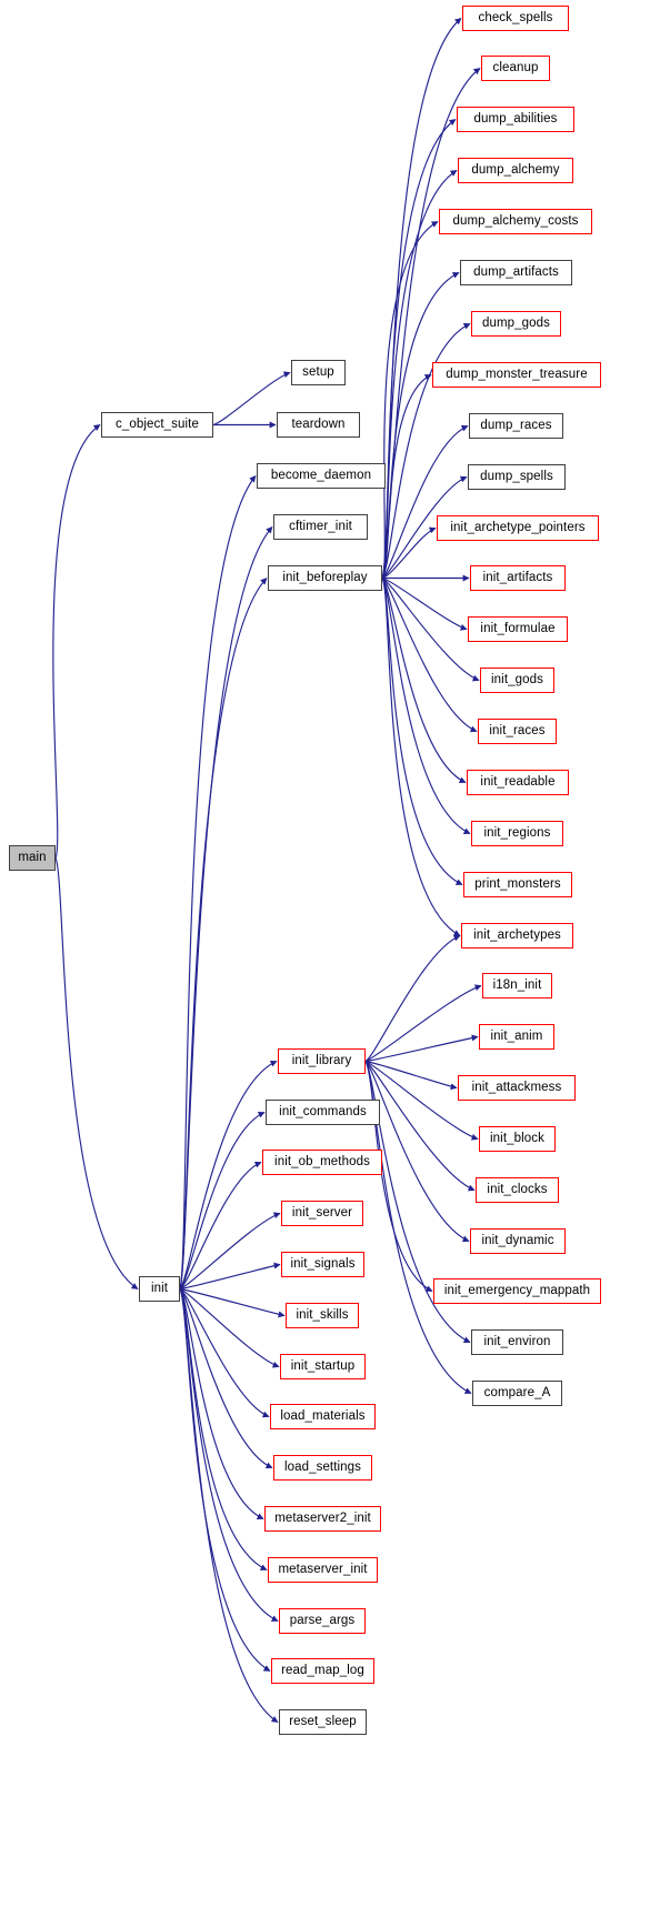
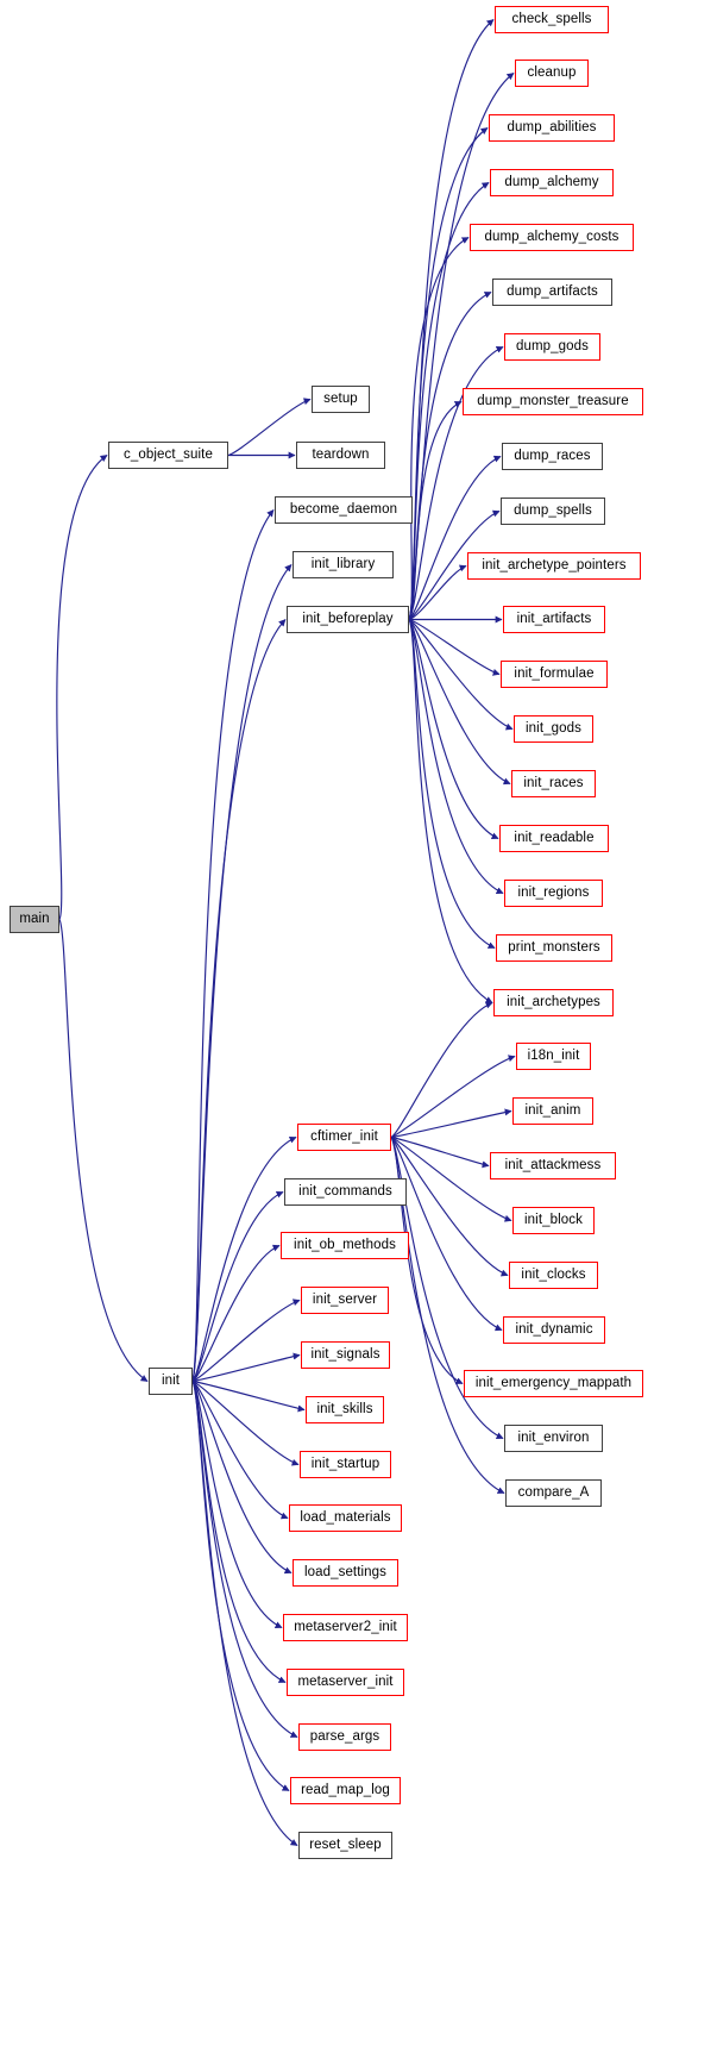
  main
  c_object_suite
  setup
  teardown
  become_daemon
- cftimer_init
+ init_library
  init_beforeplay
  init
  check_spells
  cleanup
  dump_abilities
  dump_alchemy
  dump_alchemy_costs
  dump_artifacts
  dump_gods
  dump_monster_treasure
  dump_races
  dump_spells
  init_archetype_pointers
  init_artifacts
  init_formulae
  init_gods
  init_races
  init_readable
  init_regions
  print_monsters
  init_archetypes
  i18n_init
  init_anim
  init_attackmess
  init_block
  init_clocks
  init_dynamic
  init_emergency_mappath
  init_environ
  compare_A
- init_library
+ cftimer_init
  init_commands
  init_ob_methods
  init_server
  init_signals
  init_skills
  init_startup
  load_materials
  load_settings
  metaserver2_init
  metaserver_init
  parse_args
  read_map_log
  reset_sleep
